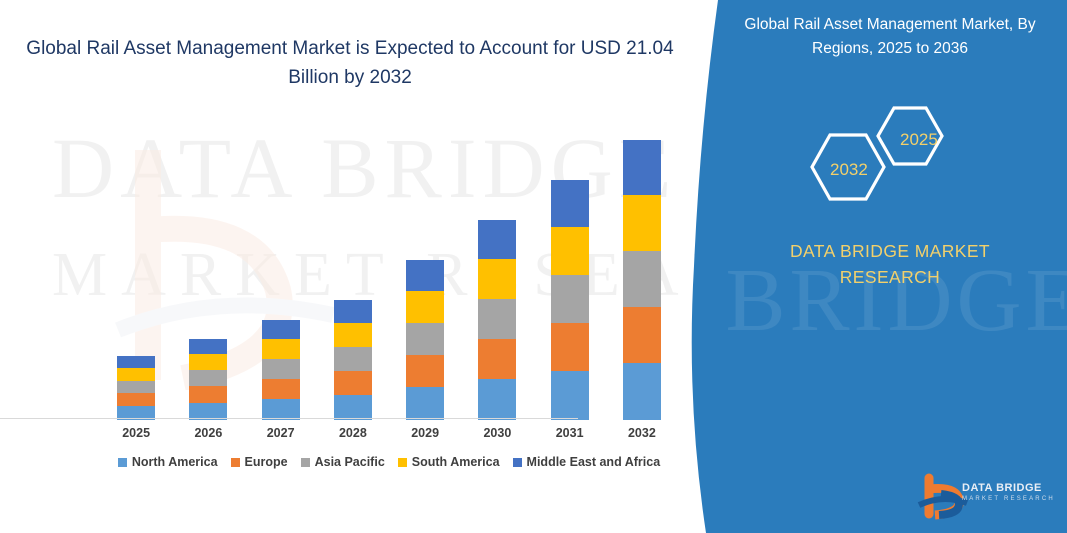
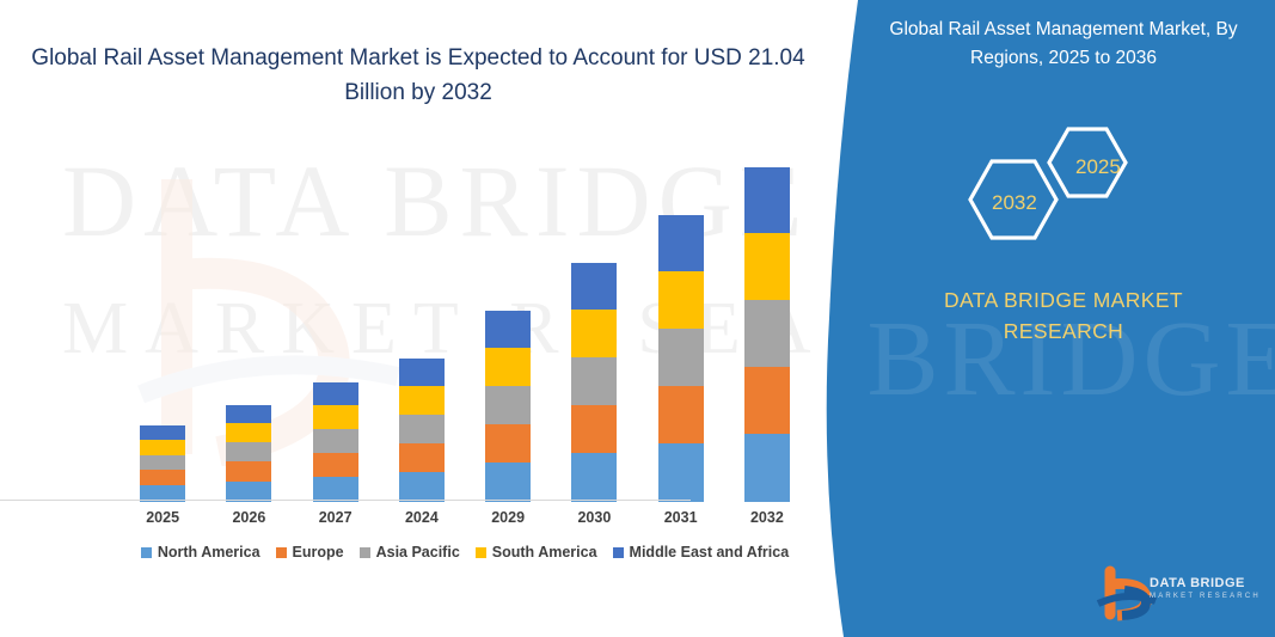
  DATA BRIDG
  Global Rail Asset Management Market is Expected to Account for USD 21.04 Billion by 2032
  2025
  2026
  2027
- 2028
+ 2024
  2029
  2030
  2031
  2032
  North America
  Europe
  Asia Pacific
  South America
  Middle East and Africa
  BRIDGE
  Global Rail Asset Management Market, By Regions, 2025 to 2036
  2025
  2032
  DATA BRIDGE MARKET
  RESEARCH
  DATA BRIDGE
